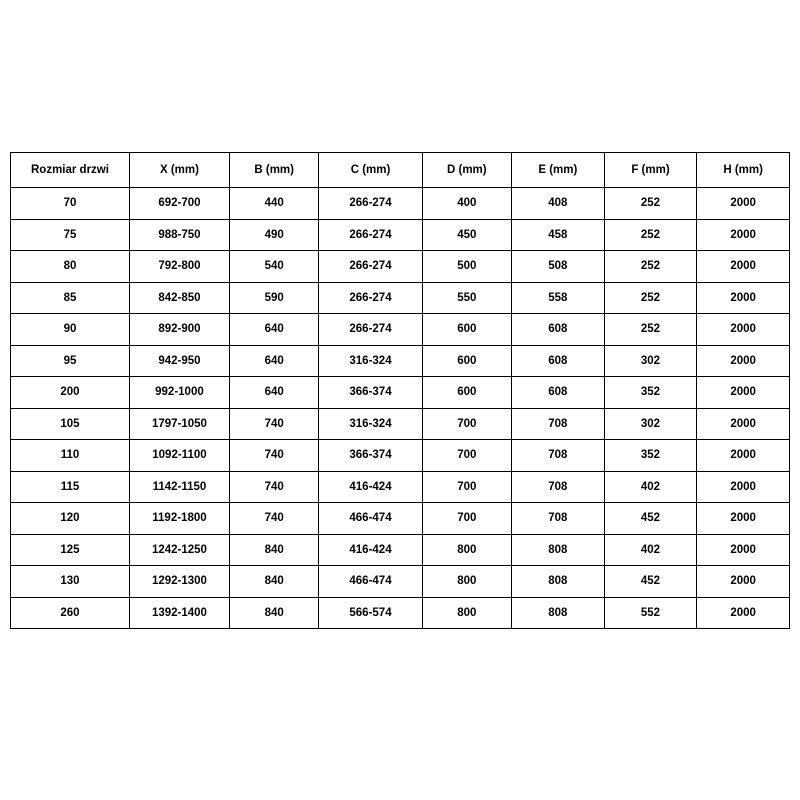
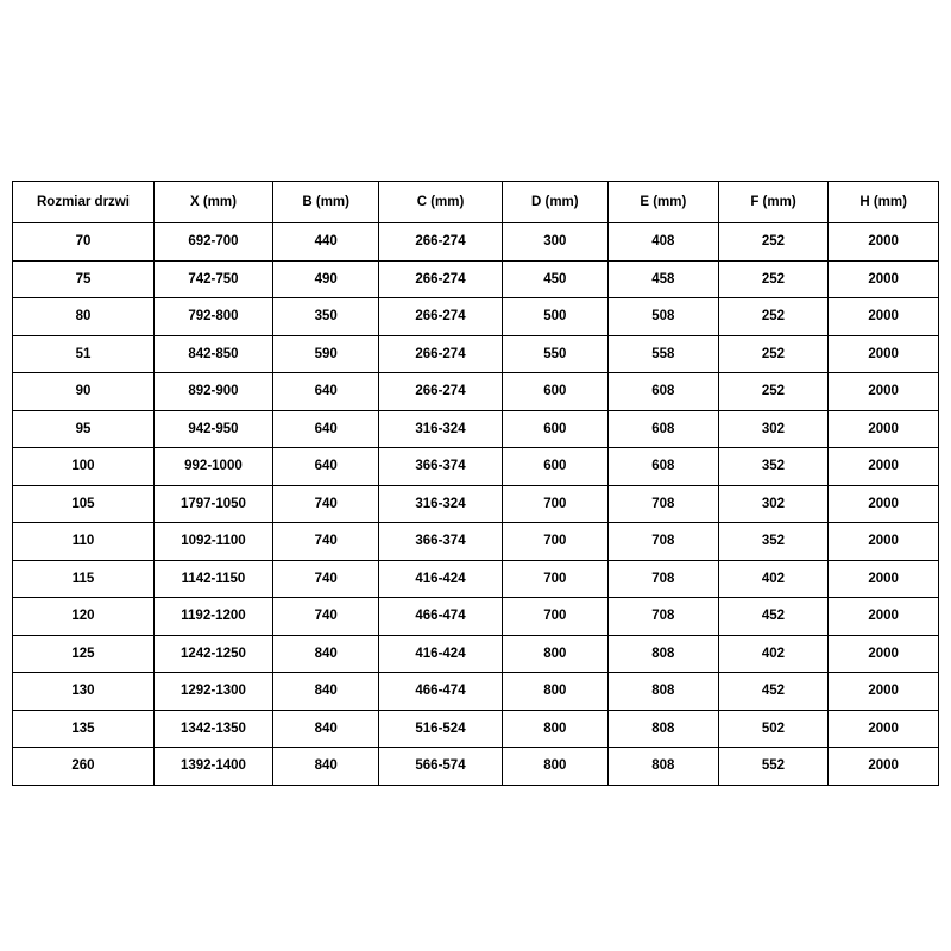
  Rozmiar drzwi	X (mm)	B (mm)	C (mm)	D (mm)	E (mm)	F (mm)	H (mm)
- 70	692-700	440	266-274	400	408	252	2000
+ 70	692-700	440	266-274	300	408	252	2000
- 75	988-750	490	266-274	450	458	252	2000
+ 75	742-750	490	266-274	450	458	252	2000
- 80	792-800	540	266-274	500	508	252	2000
+ 80	792-800	350	266-274	500	508	252	2000
- 85	842-850	590	266-274	550	558	252	2000
+ 51	842-850	590	266-274	550	558	252	2000
  90	892-900	640	266-274	600	608	252	2000
  95	942-950	640	316-324	600	608	302	2000
- 200	992-1000	640	366-374	600	608	352	2000
+ 100	992-1000	640	366-374	600	608	352	2000
  105	1797-1050	740	316-324	700	708	302	2000
  110	1092-1100	740	366-374	700	708	352	2000
  115	1142-1150	740	416-424	700	708	402	2000
- 120	1192-1800	740	466-474	700	708	452	2000
+ 120	1192-1200	740	466-474	700	708	452	2000
  125	1242-1250	840	416-424	800	808	402	2000
  130	1292-1300	840	466-474	800	808	452	2000
+ 135	1342-1350	840	516-524	800	808	502	2000
  260	1392-1400	840	566-574	800	808	552	2000
